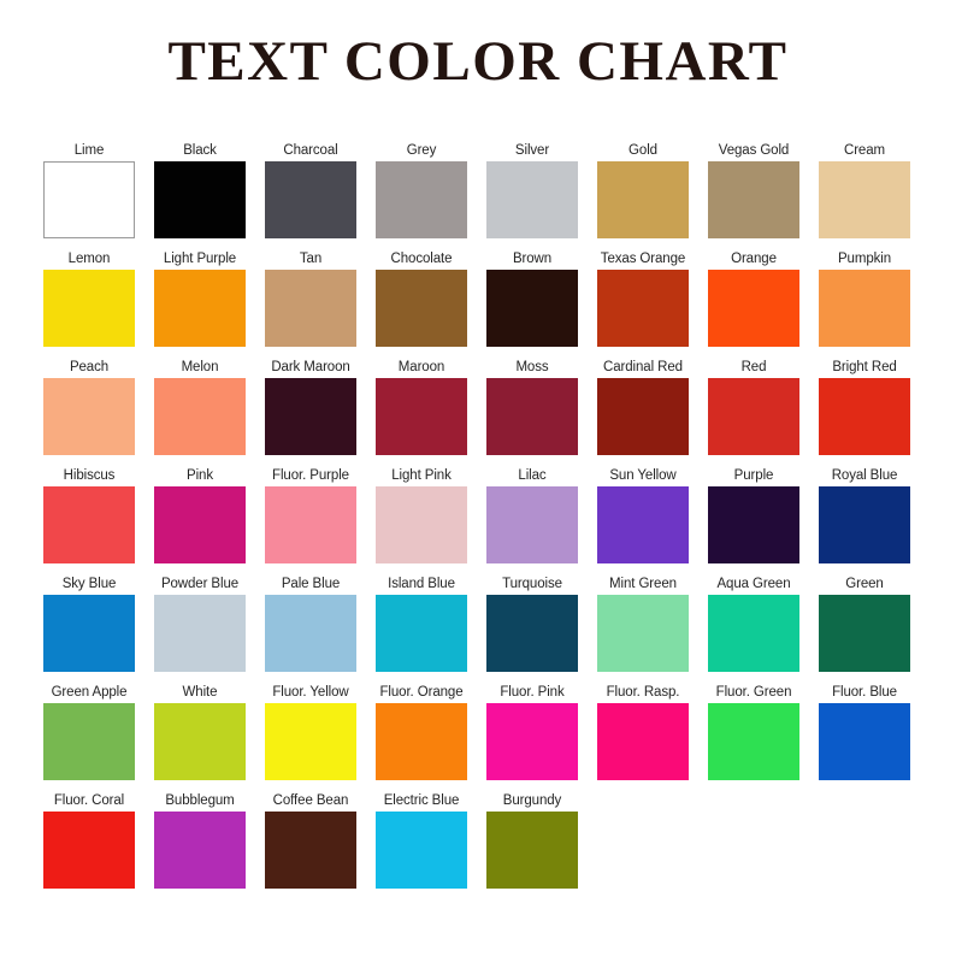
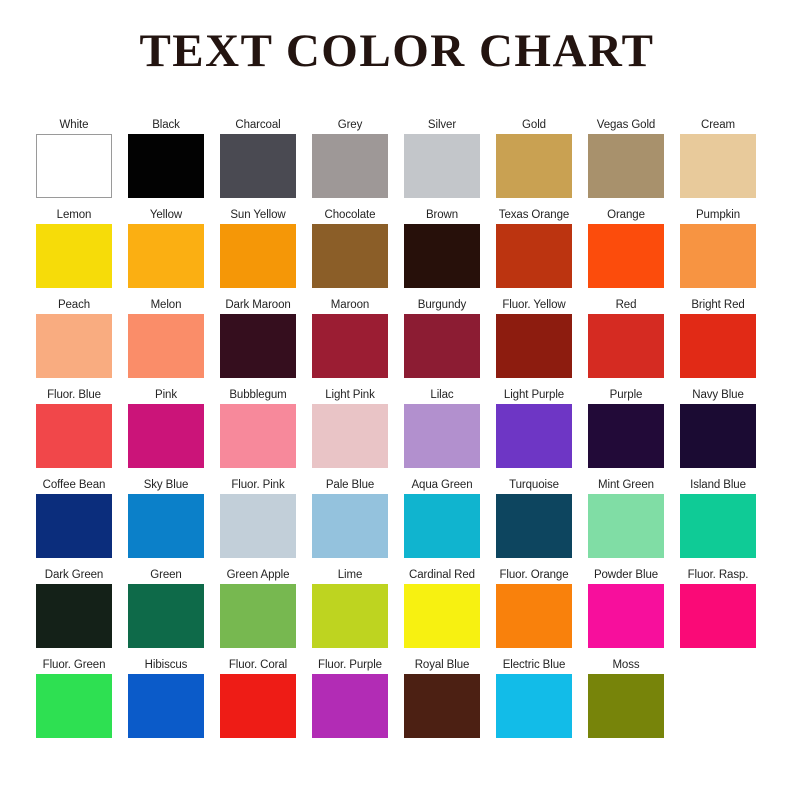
  TEXT COLOR CHART
- Lime
+ White
  Black
  Charcoal
  Grey
  Silver
  Gold
  Vegas Gold
  Cream
  Lemon
+ Yellow
- Light Purple
+ Sun Yellow
- Tan
  Chocolate
  Brown
  Texas Orange
  Orange
  Pumpkin
  Peach
  Melon
  Dark Maroon
  Maroon
- Moss
+ Burgundy
- Cardinal Red
+ Fluor. Yellow
  Red
  Bright Red
- Hibiscus
+ Fluor. Blue
  Pink
- Fluor. Purple
+ Bubblegum
  Light Pink
  Lilac
- Sun Yellow
+ Light Purple
  Purple
+ Navy Blue
- Royal Blue
+ Coffee Bean
  Sky Blue
- Powder Blue
+ Fluor. Pink
  Pale Blue
- Island Blue
+ Aqua Green
  Turquoise
  Mint Green
- Aqua Green
+ Island Blue
+ Dark Green
  Green
  Green Apple
- White
+ Lime
- Fluor. Yellow
+ Cardinal Red
  Fluor. Orange
- Fluor. Pink
+ Powder Blue
  Fluor. Rasp.
  Fluor. Green
- Fluor. Blue
+ Hibiscus
  Fluor. Coral
- Bubblegum
+ Fluor. Purple
- Coffee Bean
+ Royal Blue
  Electric Blue
- Burgundy
+ Moss
